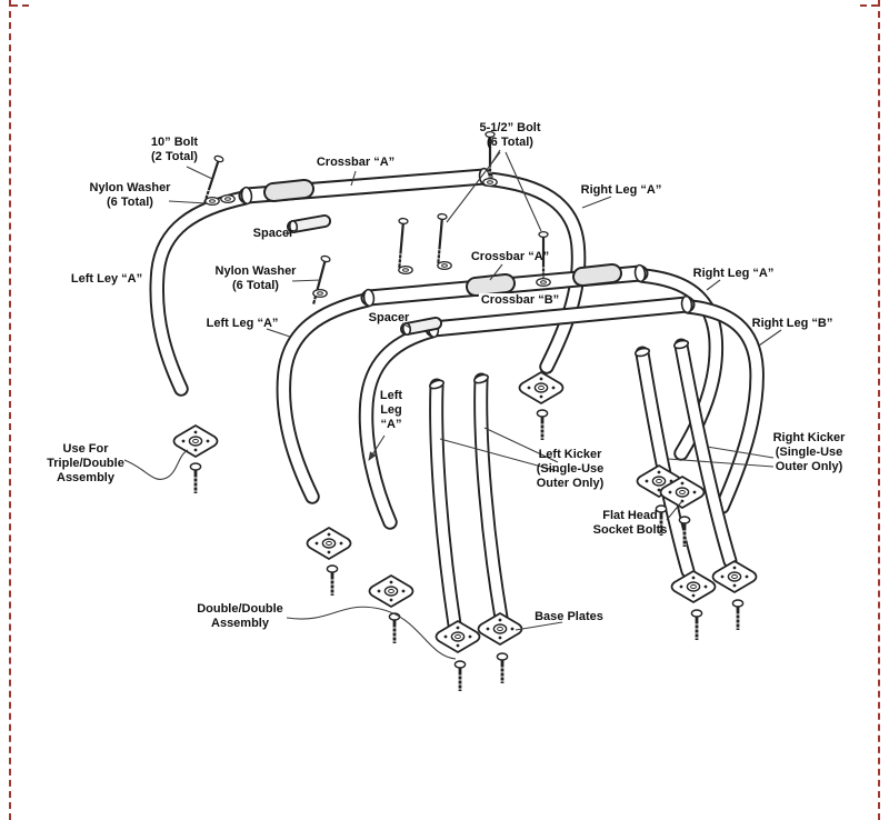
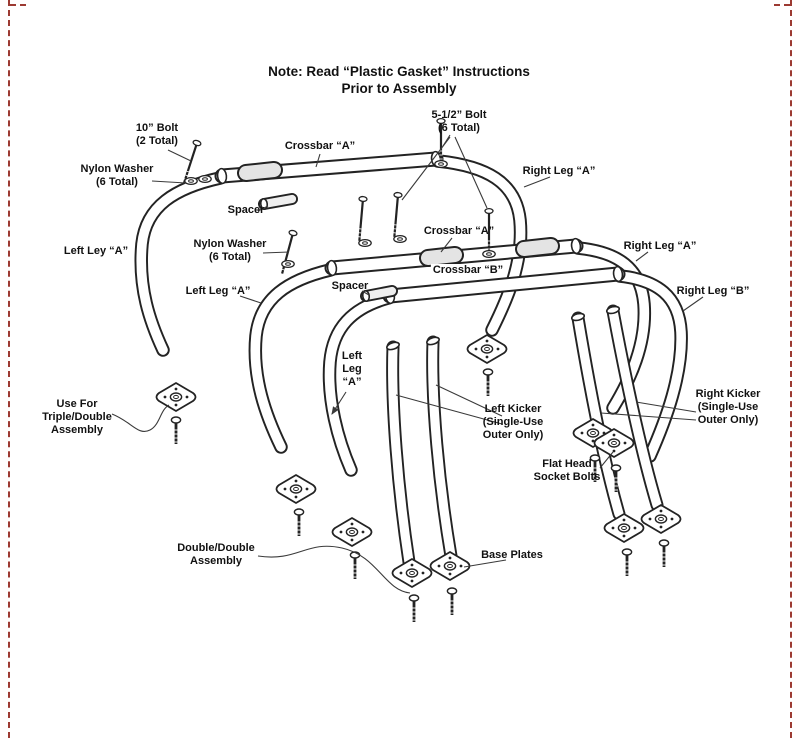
+ Note: Read “Plastic Gasket” Instructions
+ Prior to Assembly
  10” Bolt
  (2 Total)
  Crossbar “A”
  5-1/2” Bolt
  (6 Total)
  Nylon Washer
  (6 Total)
  Right Leg “A”
  Spacer
  Crossbar “A”
  Nylon Washer
  (6 Total)
  Right Leg “A”
  Left Ley “A”
  Crossbar “B”
  Left Leg “A”
  Spacer
  Right Leg “B”
  Left
  Leg
  “A”
  Left Kicker
  (Single-Use
  Outer Only)
  Right Kicker
  (Single-Use
  Outer Only)
  Use For
  Triple/Double
  Assembly
  Flat Head
  Socket Bolts
  Double/Double
  Assembly
  Base Plates
